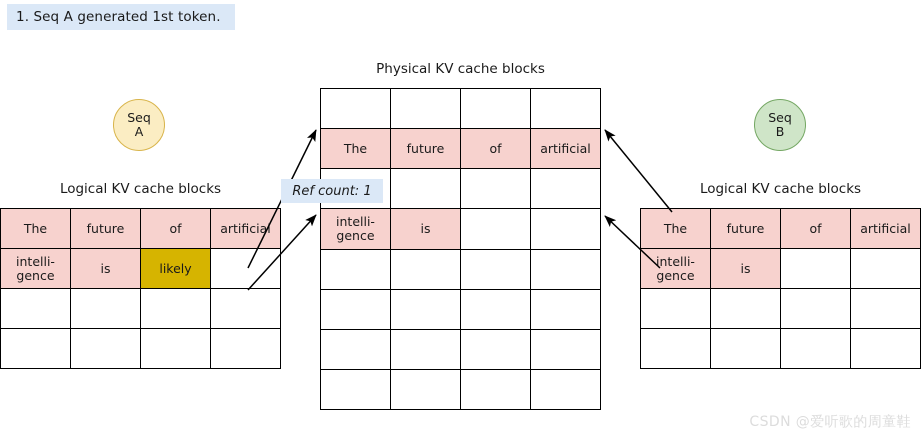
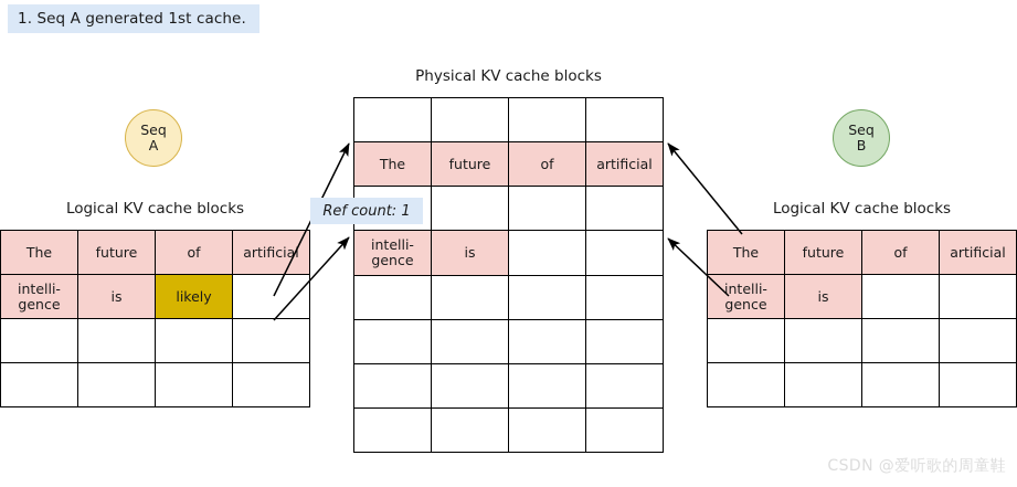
- 1. Seq A generated 1st token.
+ 1. Seq A generated 1st cache.
  Physical KV cache blocks
  Logical KV cache blocks
  Logical KV cache blocks
  Seq
  A
  Seq
  B
  The
  future
  of
  artificial
  intelli-
  gence
  is
  likely
  The
  future
  of
  artificial
  intelli-
  gence
  is
  The
  future
  of
  artificial
  intelli-
  gence
  is
  Ref count: 1
  CSDN @爱听歌的周童鞋
